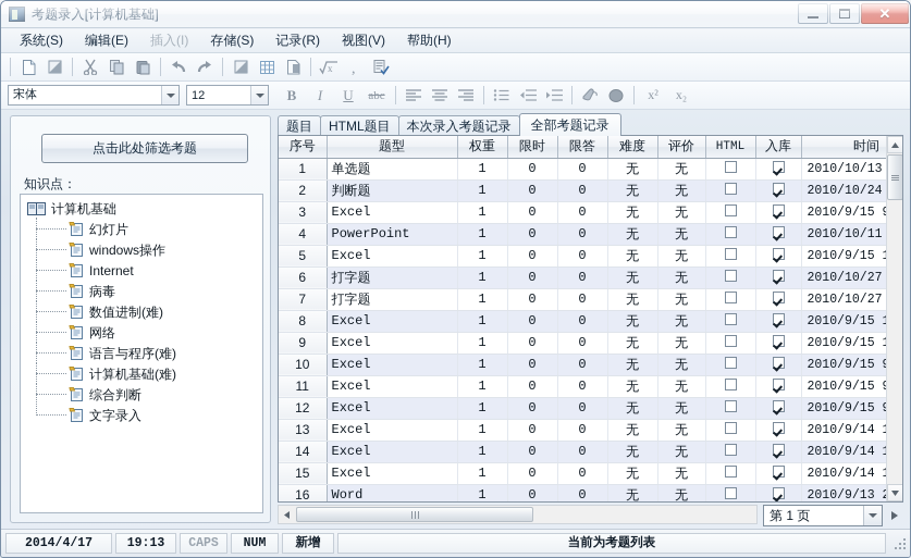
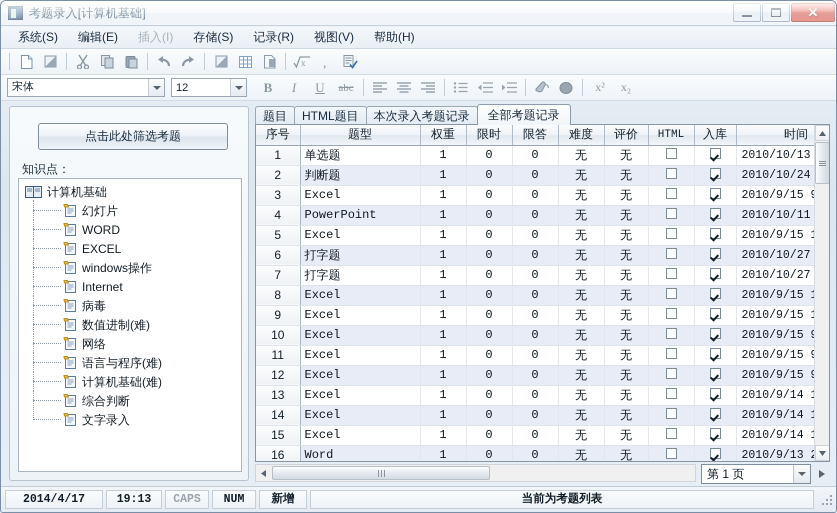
  系统(S)
  编辑(E)
  插入(I)
  存储(S)
  记录(R)
  视图(V)
  帮助(H)
  x
  ,
  宋体
  12
  B
  I
  U
  abc
  x²
  x₂
  点击此处筛选考题
  知识点：
  计算机基础
  幻灯片
+ WORD
+ EXCEL
  windows操作
  Internet
  病毒
  数值进制(难)
  网络
  语言与程序(难)
  计算机基础(难)
  综合判断
  文字录入
  题目
  HTML题目
  本次录入考题记录
  全部考题记录
  序号	题型	权重	限时	限答	难度	评价	HTML	入库	时间
  1	单选题	1	0	0	无	无			2010/10/13
  2	判断题	1	0	0	无	无			2010/10/24
  3	Excel	1	0	0	无	无			2010/9/15
  4	PowerPoint	1	0	0	无	无			2010/10/11
  5	Excel	1	0	0	无	无			2010/9/15
  6	打字题	1	0	0	无	无			2010/10/27
  7	打字题	1	0	0	无	无			2010/10/27
  8	Excel	1	0	0	无	无			2010/9/15
  9	Excel	1	0	0	无	无			2010/9/15
  10	Excel	1	0	0	无	无			2010/9/15
  11	Excel	1	0	0	无	无			2010/9/15
  12	Excel	1	0	0	无	无			2010/9/15
  13	Excel	1	0	0	无	无			2010/9/14
  14	Excel	1	0	0	无	无			2010/9/14
  15	Excel	1	0	0	无	无			2010/9/14
  16	Word	1	0	0	无	无			2010/9/13
  第 1 页
  2014/4/17
  19:13
  CAPS
  NUM
  新增
  当前为考题列表
